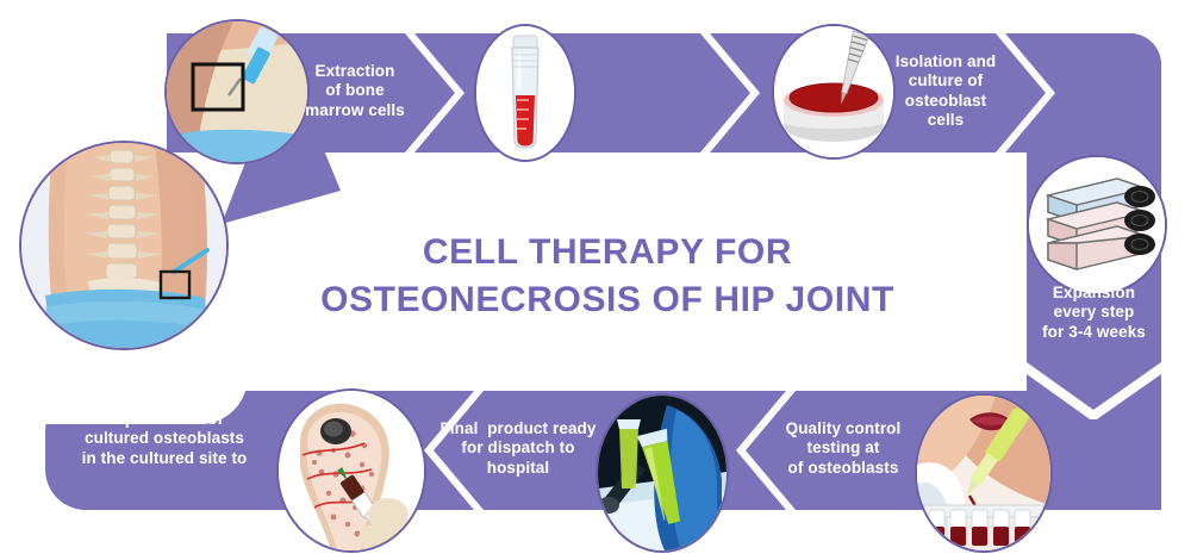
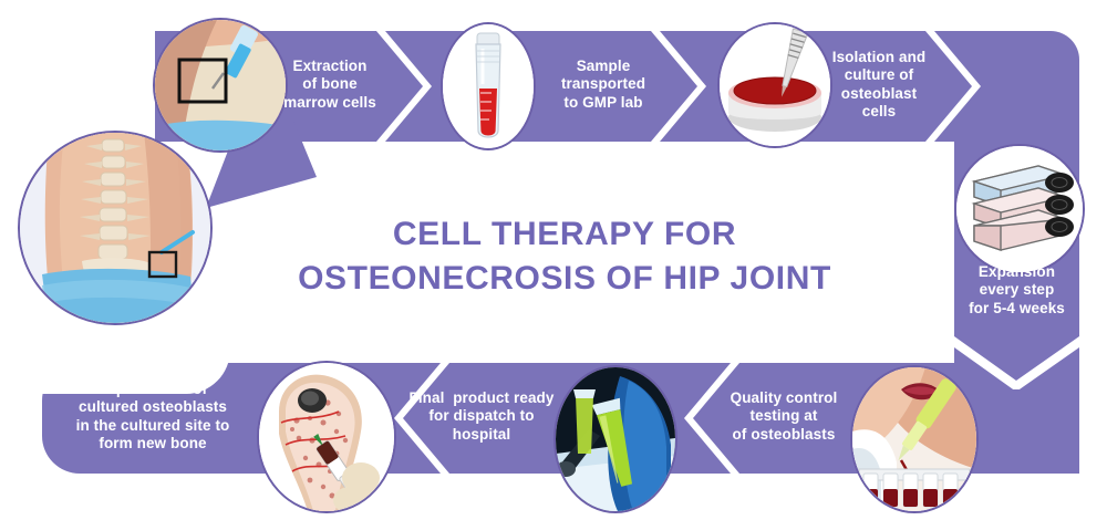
  Extraction
  of bone
  marrow cells
+ Sample
+ transported
+ to GMP lab
  Isolation and
  culture of
  osteoblast
  cells
  Expansion
  every step
- for 3-4 weeks
+ for 5-4 weeks
  Quality control
  testing at
  of osteoblasts
  Final product ready
  for dispatch to
  hospital
  Implantation of
  cultured osteoblasts
  in the cultured site to
+ form new bone
  CELL THERAPY FOR
  OSTEONECROSIS OF HIP JOINT
